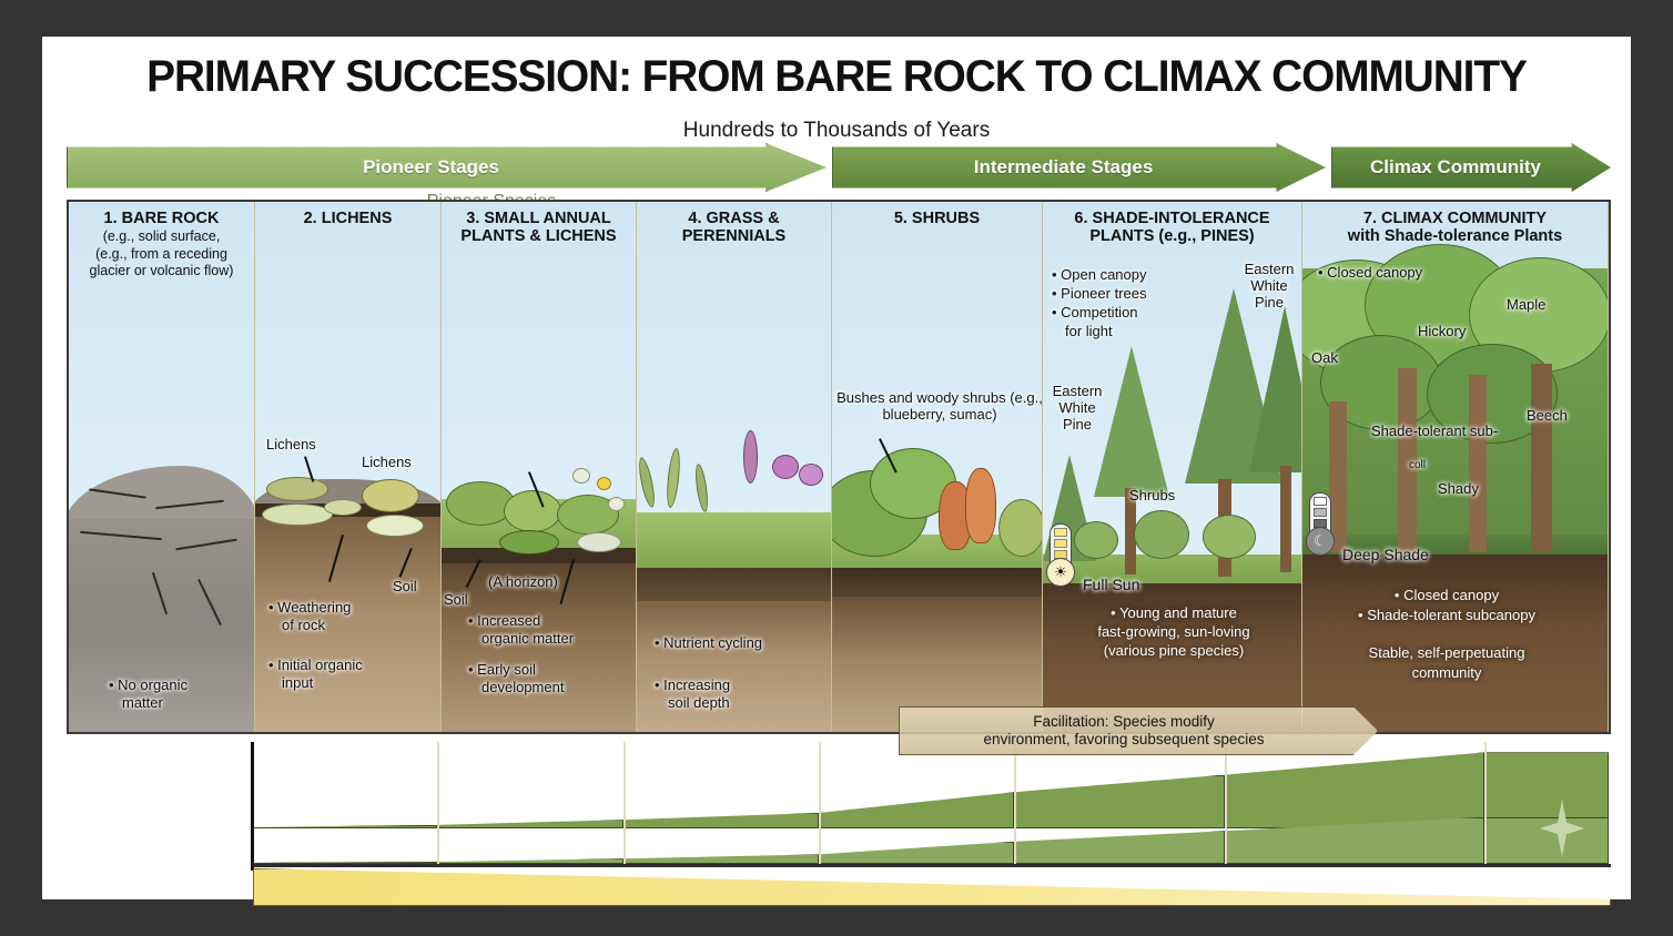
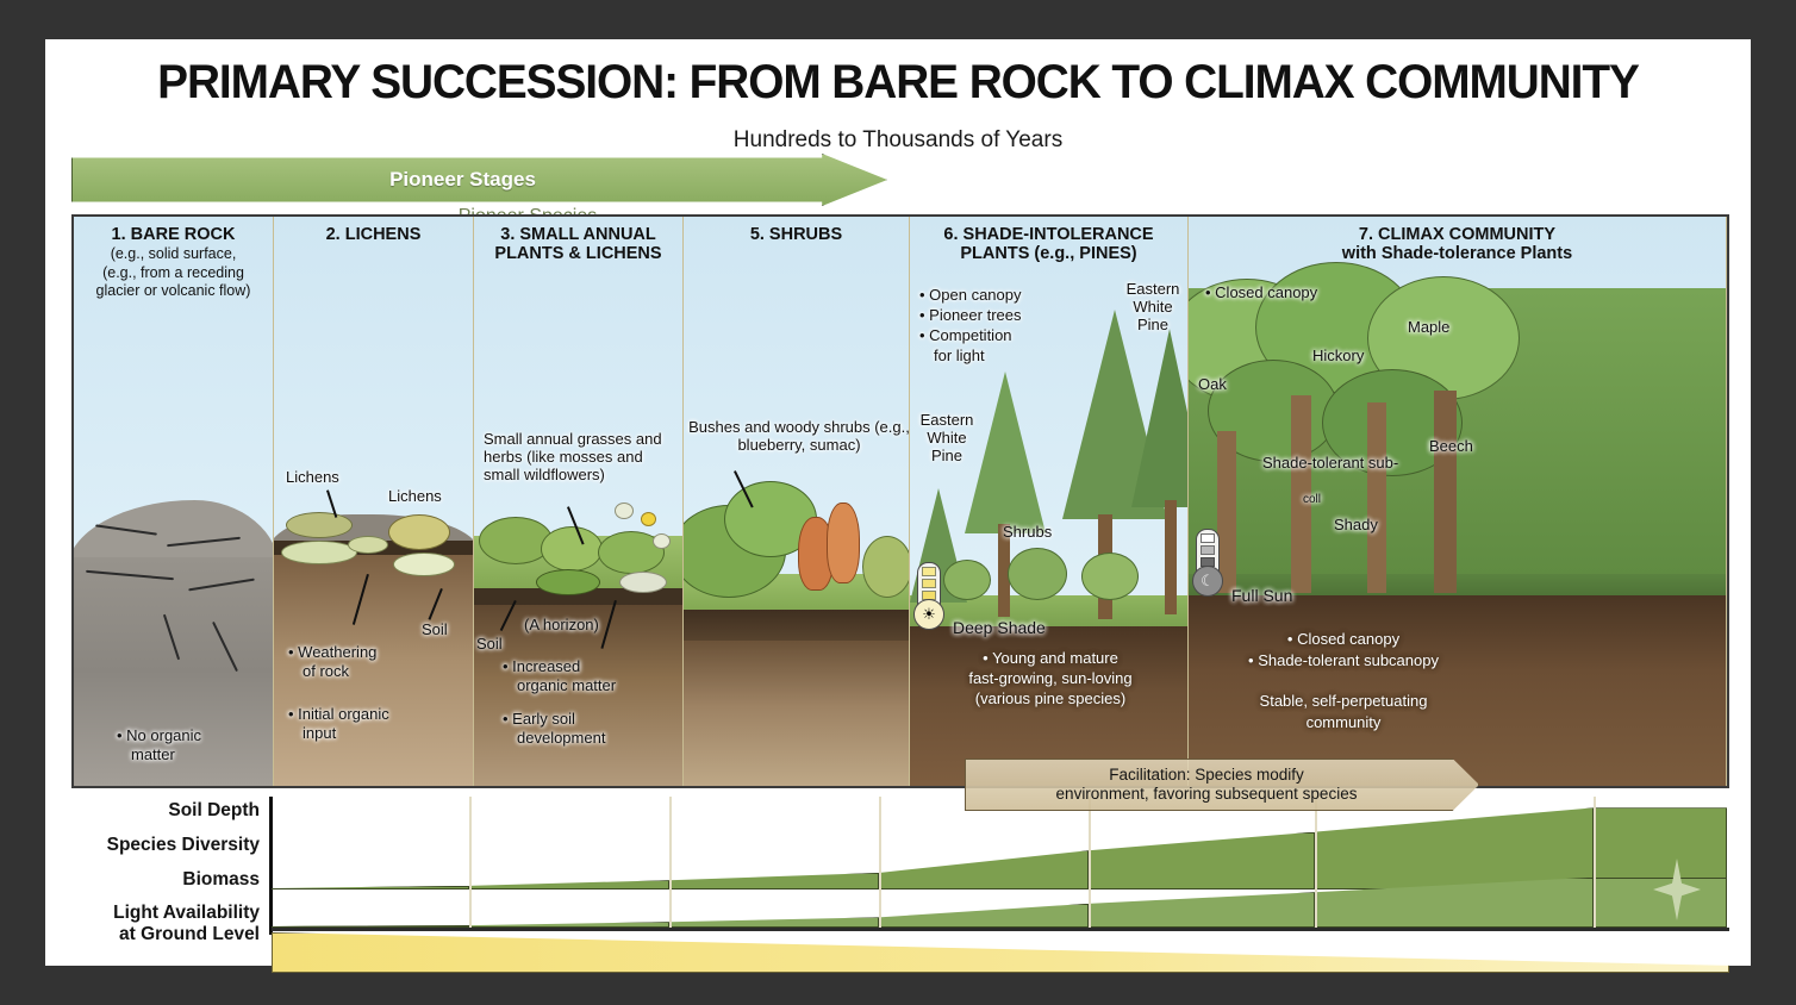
  PRIMARY SUCCESSION: FROM BARE ROCK TO CLIMAX COMMUNITY
  Hundreds to Thousands of Years
  Pioneer Stages
- Intermediate Stages
- Climax Community
  1. BARE ROCK
  (e.g., solid surface,
  (e.g., from a receding
  glacier or volcanic flow)
  • No organic
  matter
  2. LICHENS
  Lichens
  Lichens
  Soil
  • Weathering
  of rock
  • Initial organic
  input
  3. SMALL ANNUAL
  PLANTS & LICHENS
+ Small annual grasses and herbs (like mosses and small wildflowers)
  Soil
  (A horizon)
  • Increased
  organic matter
  • Early soil
  development
- 4. GRASS &
- PERENNIALS
- • Nutrient cycling
- • Increasing
- soil depth
  5. SHRUBS
  Bushes and woody shrubs (e.g., blueberry, sumac)
  6. SHADE-INTOLERANCE
  PLANTS (e.g., PINES)
  • Open canopy
  • Pioneer trees
  • Competition
  for light
  Eastern White Pine
  Eastern White Pine
  Shrubs
  ☀
- Full Sun
+ Deep Shade
  • Young and mature
  fast-growing, sun-loving
  (various pine species)
  7. CLIMAX COMMUNITY
  with Shade-tolerance Plants
  • Closed canopy
  Oak
  Hickory
  Maple
  Beech
  Shade-tolerant sub-
  coll
  Shady
  ☾
- Deep Shade
+ Full Sun
  • Closed canopy
  • Shade-tolerant subcanopy
  Stable, self-perpetuating
  community
  Facilitation: Species modify
  environment, favoring subsequent species
+ Soil Depth
+ Species Diversity
+ Biomass
+ Light Availability
+ at Ground Level
